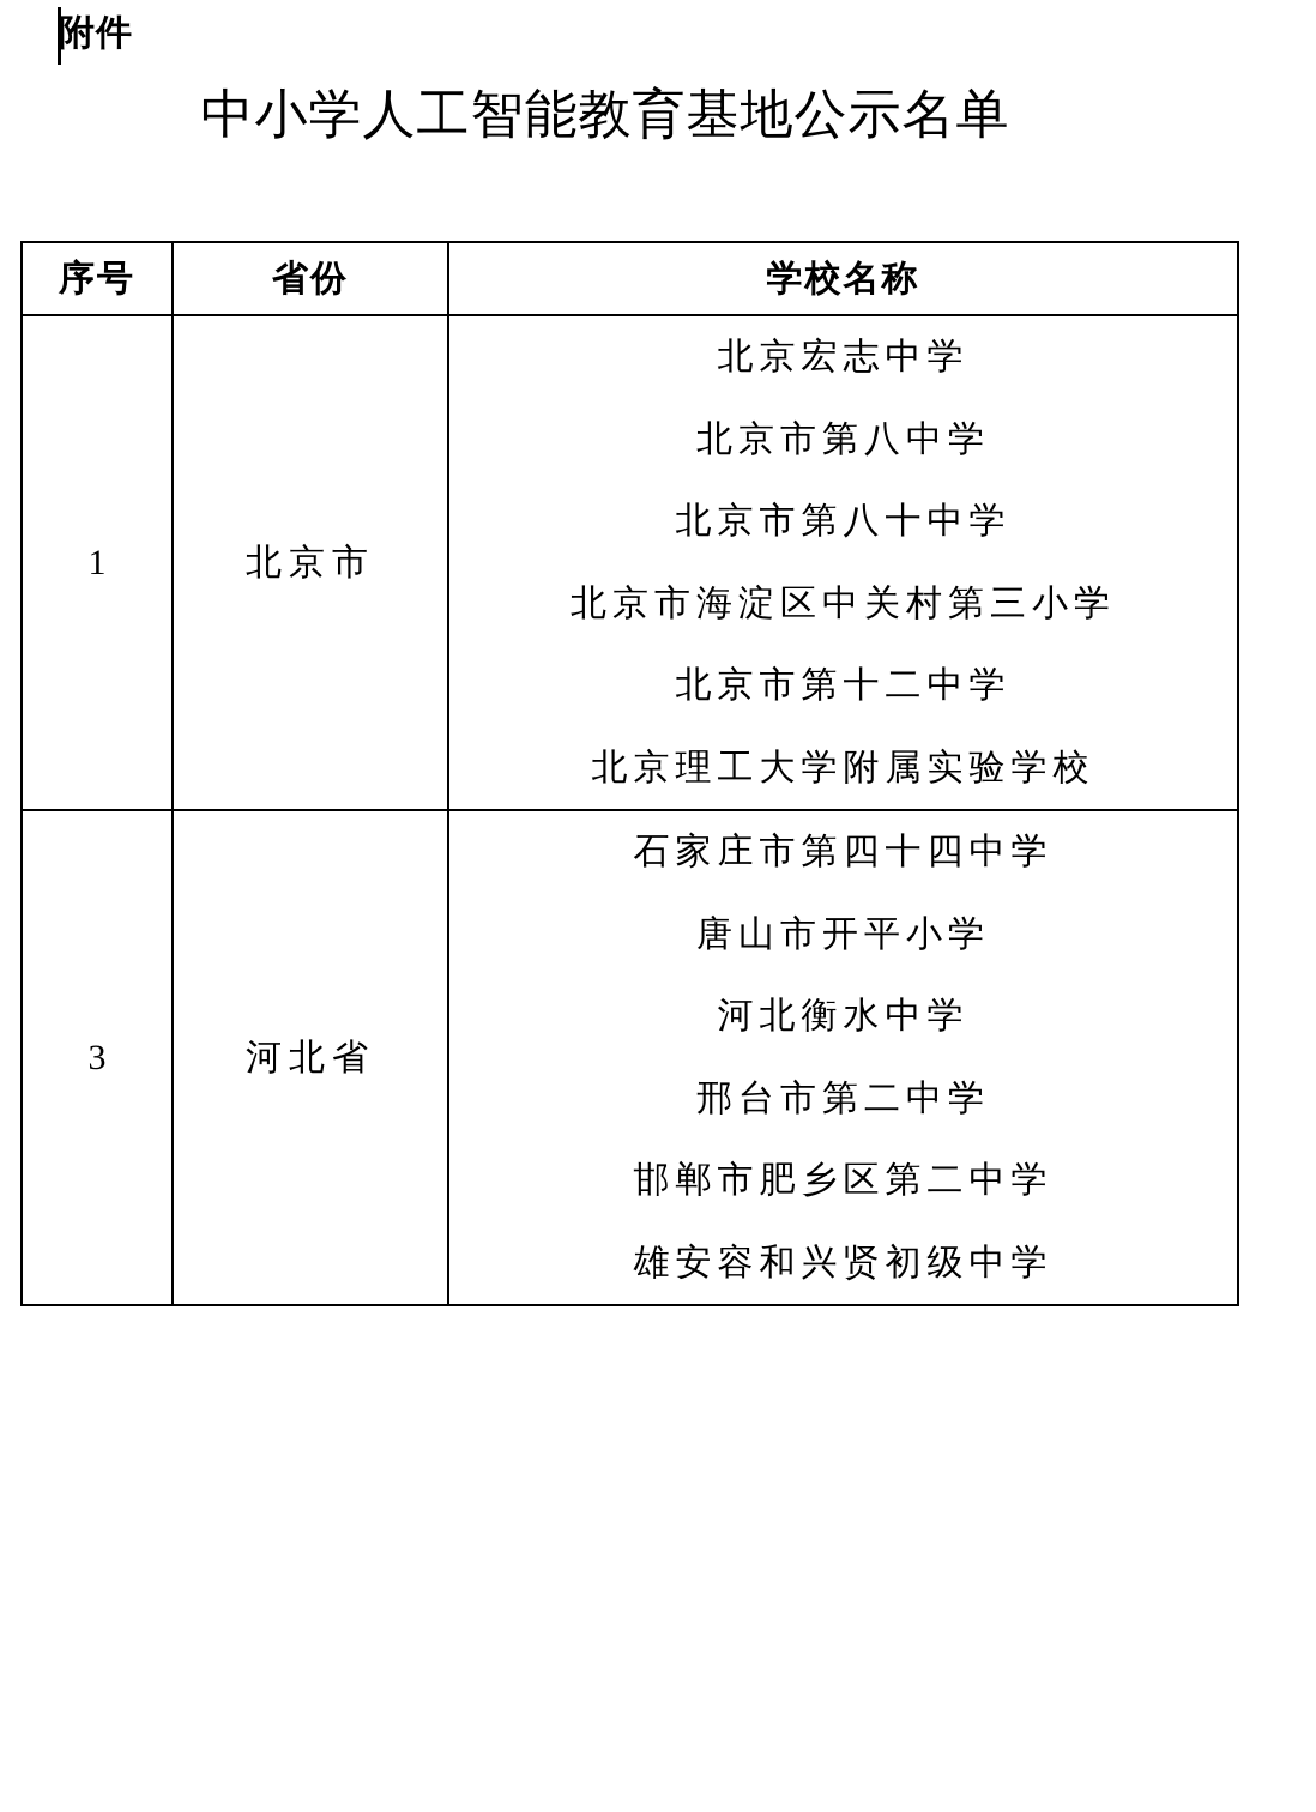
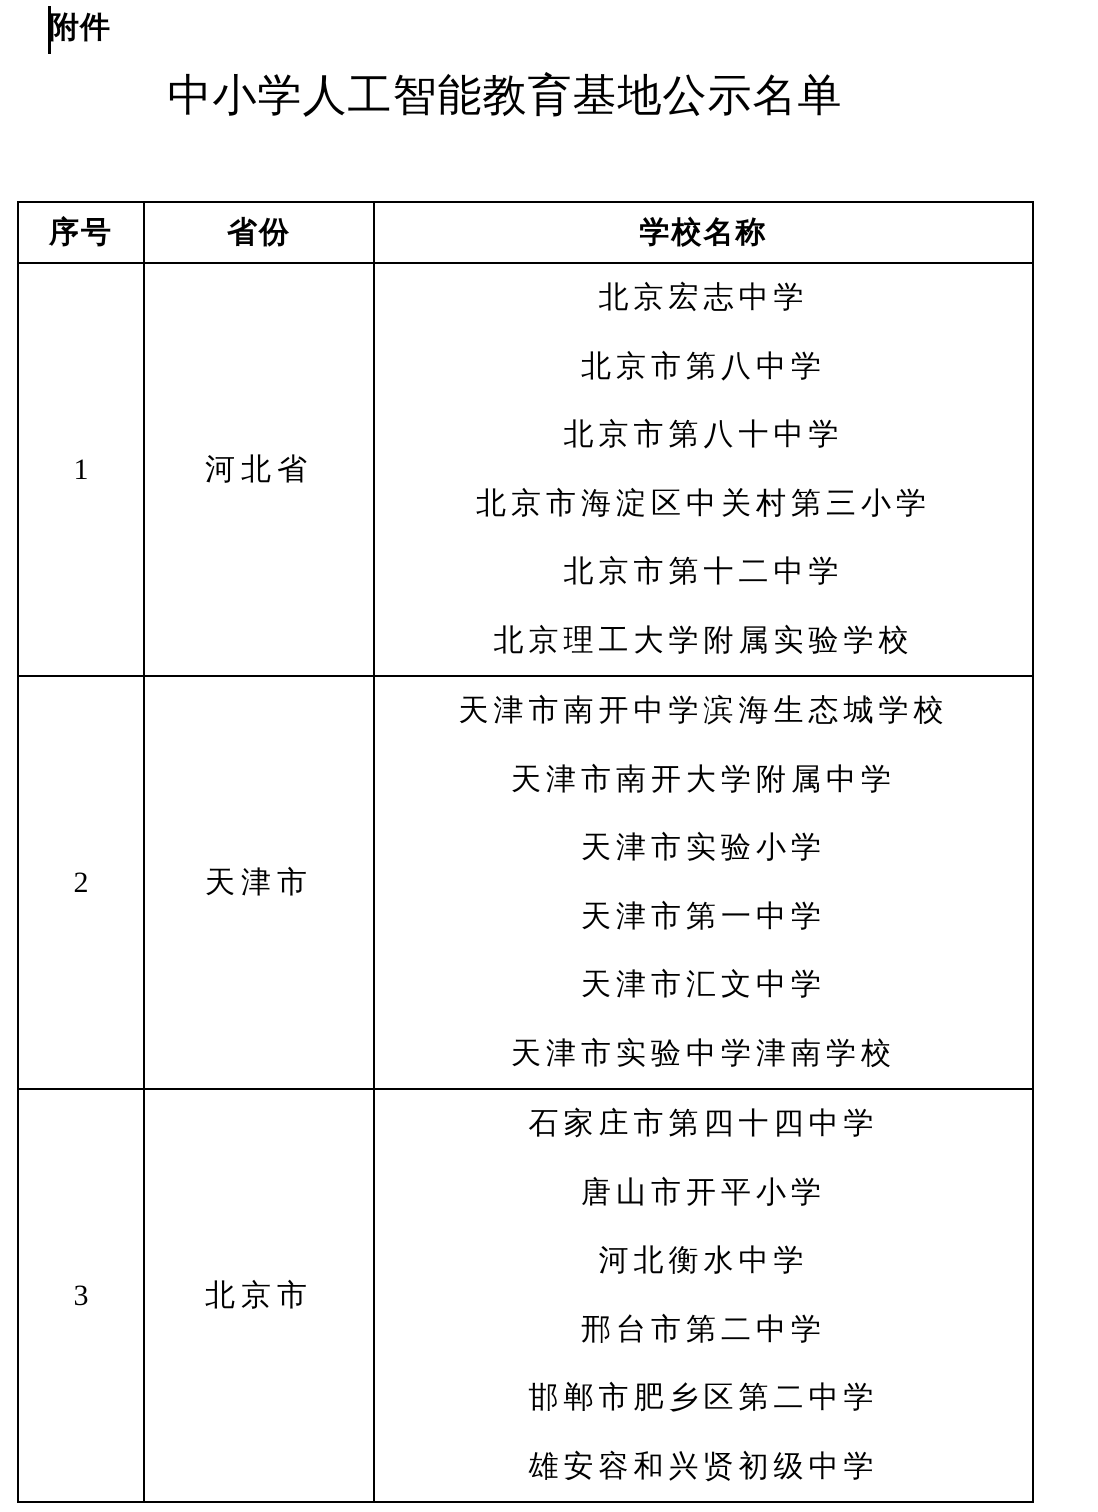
  附件
  中小学人工智能教育基地公示名单
  序号	省份	学校名称
- 1	北京市	北京宏志中学 北京市第八中学 北京市第八十中学 北京市海淀区中关村第三小学 北京市第十二中学 北京理工大学附属实验学校
+ 1	河北省	北京宏志中学 北京市第八中学 北京市第八十中学 北京市海淀区中关村第三小学 北京市第十二中学 北京理工大学附属实验学校
+ 2	天津市	天津市南开中学滨海生态城学校 天津市南开大学附属中学 天津市实验小学 天津市第一中学 天津市汇文中学 天津市实验中学津南学校
- 3	河北省	石家庄市第四十四中学 唐山市开平小学 河北衡水中学 邢台市第二中学 邯郸市肥乡区第二中学 雄安容和兴贤初级中学
+ 3	北京市	石家庄市第四十四中学 唐山市开平小学 河北衡水中学 邢台市第二中学 邯郸市肥乡区第二中学 雄安容和兴贤初级中学
